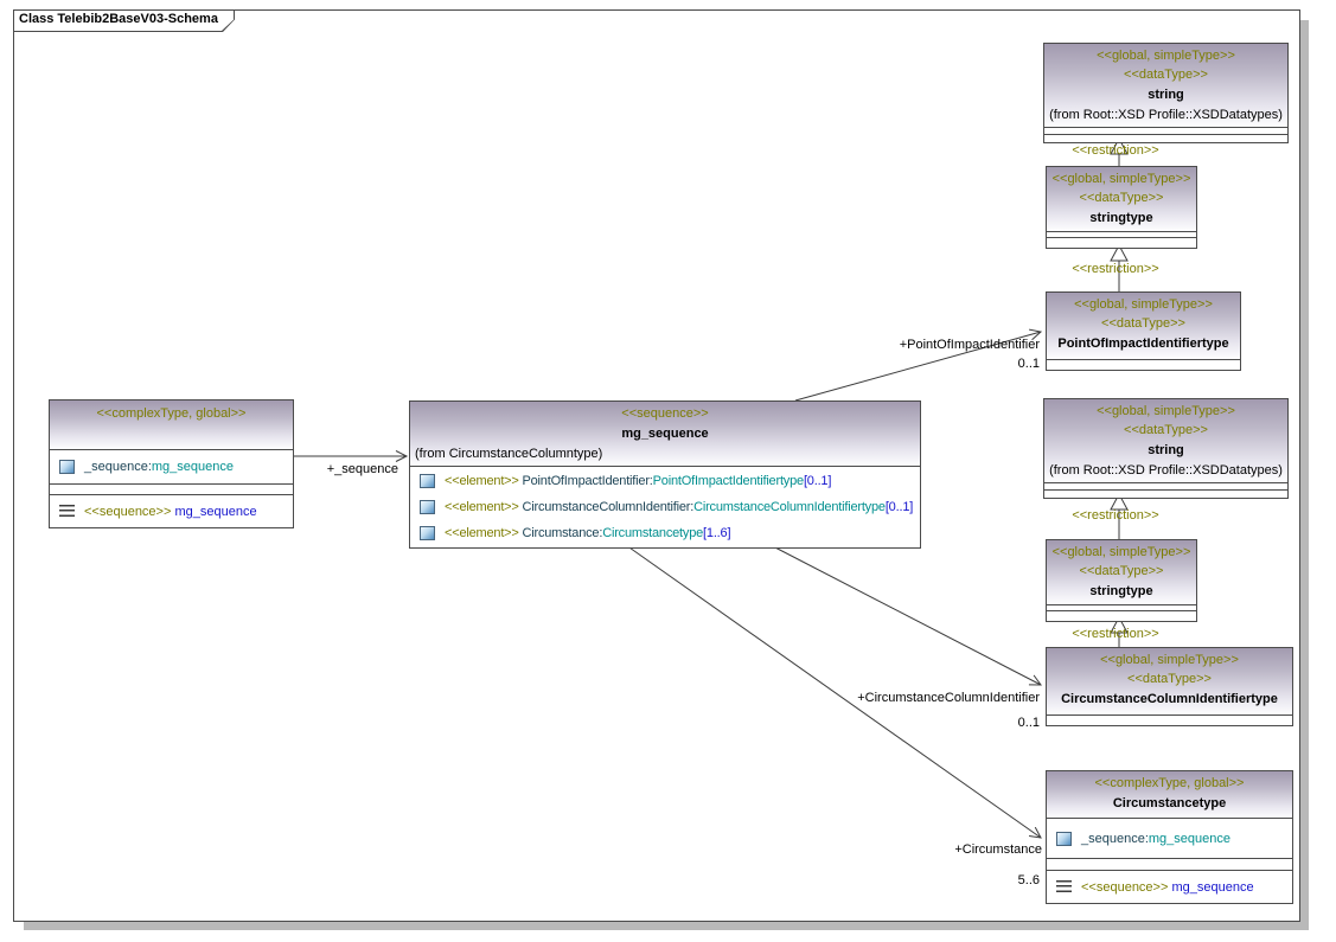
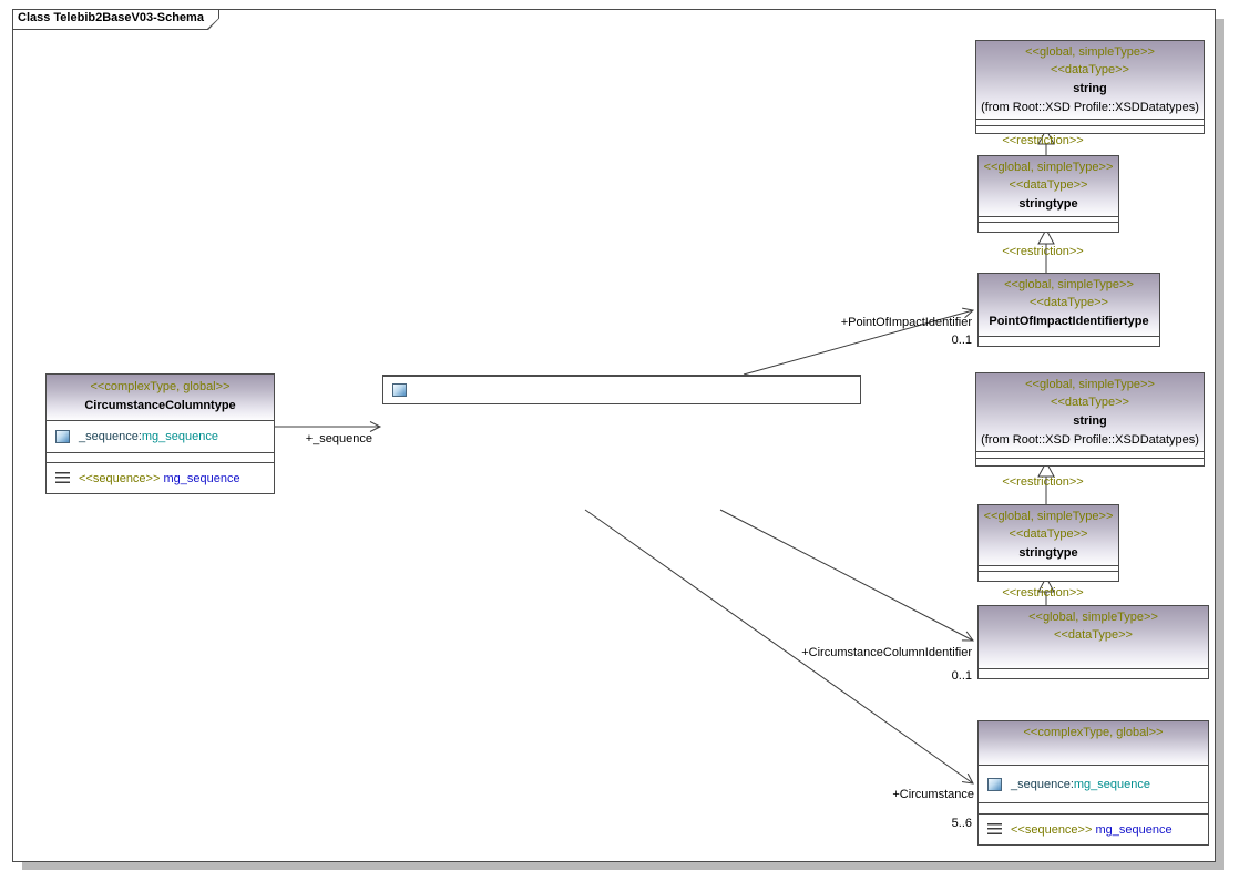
  Class Telebib2BaseV03-Schema
  <<restriction>>
  <<restriction>>
  <<restriction>>
  <<restriction>>
  +_sequence
  +PointOfImpactIdentifier
  0..1
  +CircumstanceColumnIdentifier
  0..1
  +Circumstance
  5..6
  <<global, simpleType>>
  <<dataType>>
  string
  (from Root::XSD Profile::XSDDatatypes)
  <<global, simpleType>>
  <<dataType>>
  stringtype
  <<global, simpleType>>
  <<dataType>>
  PointOfImpactIdentifiertype
  <<global, simpleType>>
  <<dataType>>
  string
  (from Root::XSD Profile::XSDDatatypes)
  <<global, simpleType>>
  <<dataType>>
  stringtype
  <<global, simpleType>>
  <<dataType>>
- CircumstanceColumnIdentifiertype
  <<complexType, global>>
- Circumstancetype
  _sequence:mg_sequence
  <<sequence>> mg_sequence
  <<complexType, global>>
+ CircumstanceColumntype
  _sequence:mg_sequence
  <<sequence>> mg_sequence
- <<sequence>>
- mg_sequence
- (from CircumstanceColumntype)
- <<element>> PointOfImpactIdentifier:PointOfImpactIdentifiertype[0..1]
- <<element>> CircumstanceColumnIdentifier:CircumstanceColumnIdentifiertype[0..1]
- <<element>> Circumstance:Circumstancetype[1..6]
